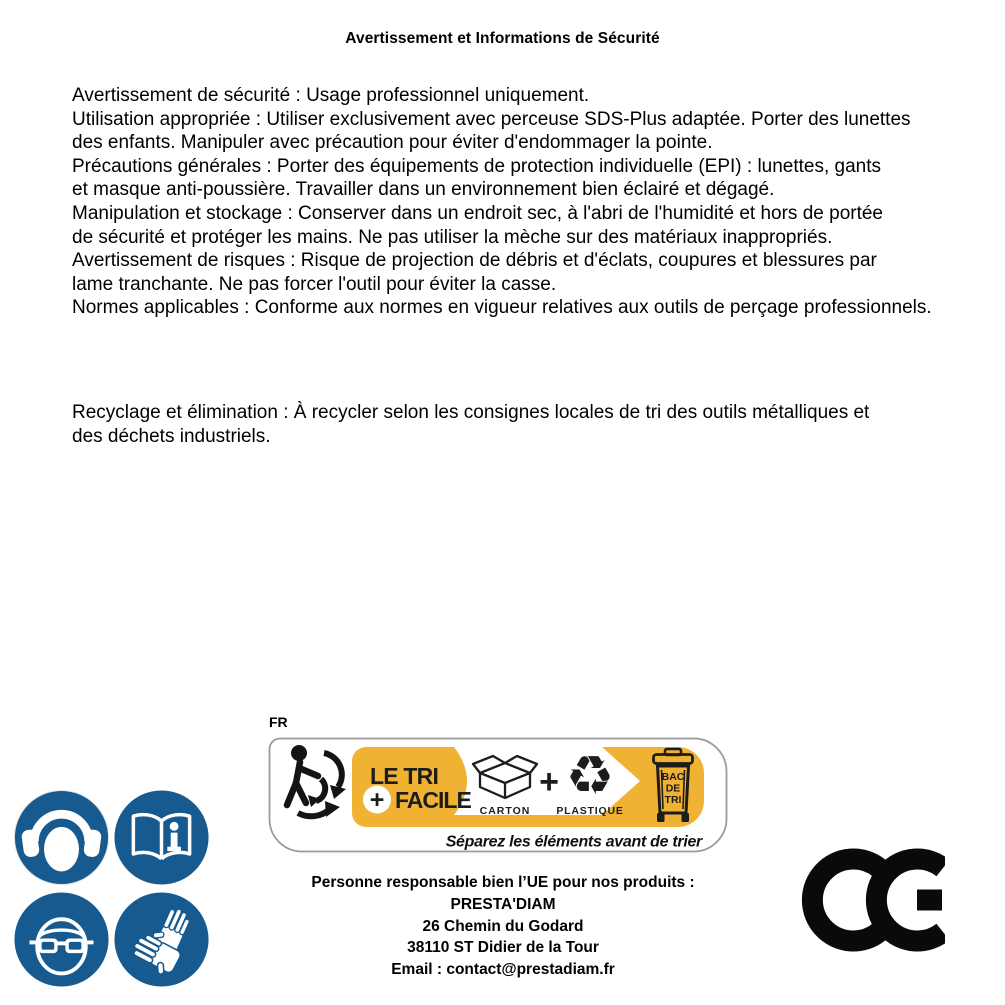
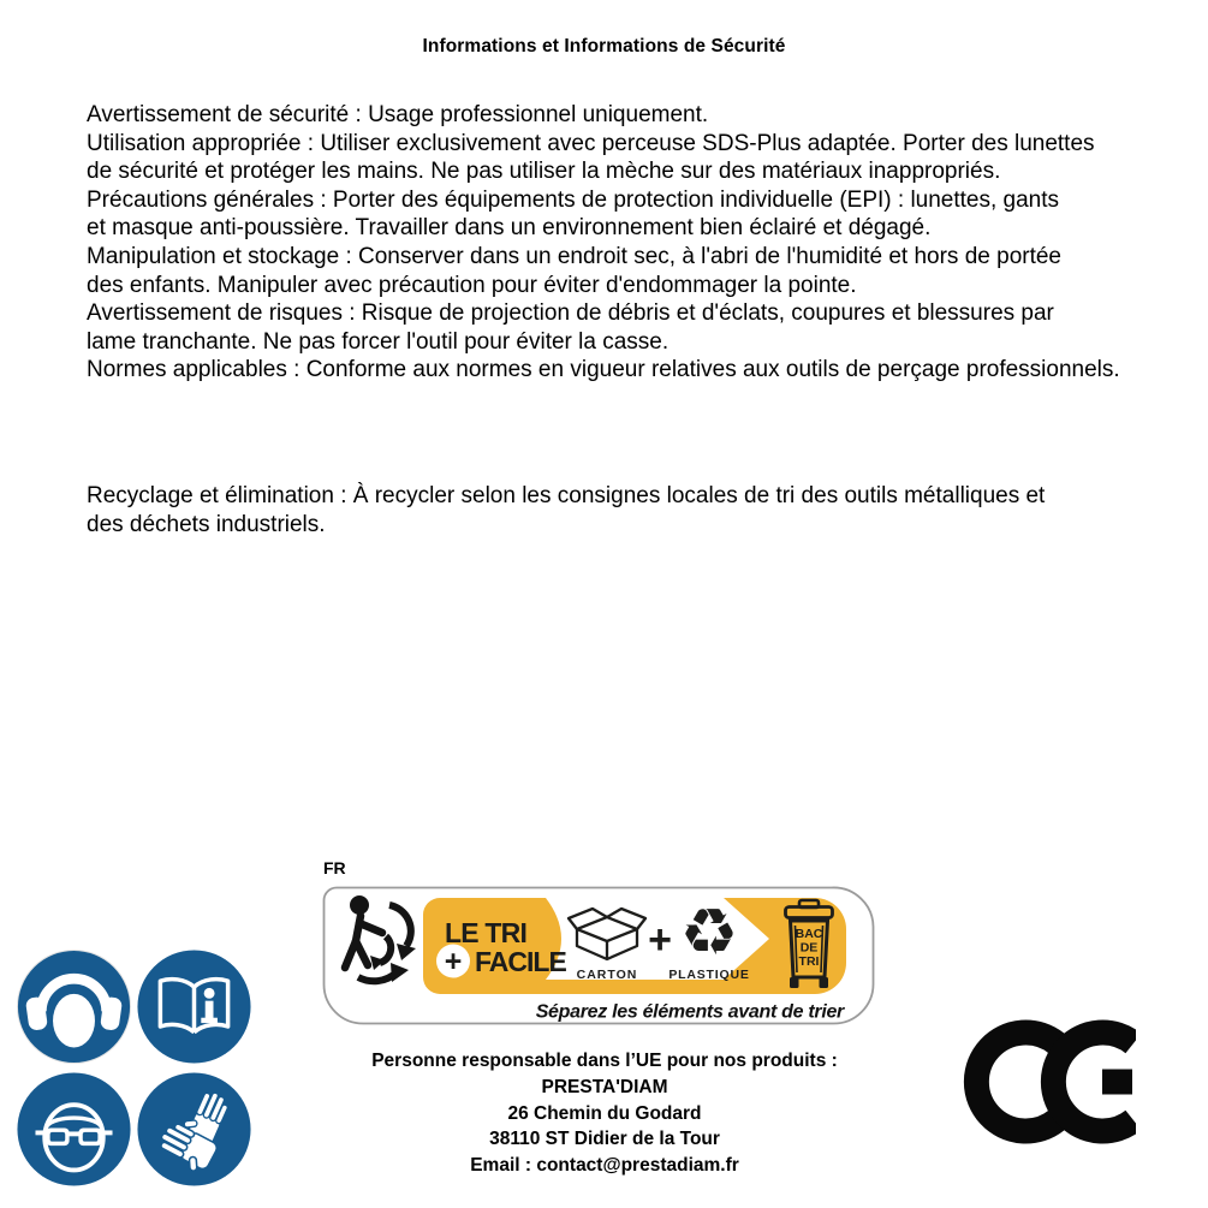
- Avertissement et Informations de Sécurité
+ Informations et Informations de Sécurité
  Avertissement de sécurité : Usage professionnel uniquement.
  Utilisation appropriée : Utiliser exclusivement avec perceuse SDS-Plus adaptée. Porter des lunettes
- des enfants. Manipuler avec précaution pour éviter d'endommager la pointe.
+ de sécurité et protéger les mains. Ne pas utiliser la mèche sur des matériaux inappropriés.
  Précautions générales : Porter des équipements de protection individuelle (EPI) : lunettes, gants
  et masque anti-poussière. Travailler dans un environnement bien éclairé et dégagé.
  Manipulation et stockage : Conserver dans un endroit sec, à l'abri de l'humidité et hors de portée
- de sécurité et protéger les mains. Ne pas utiliser la mèche sur des matériaux inappropriés.
+ des enfants. Manipuler avec précaution pour éviter d'endommager la pointe.
  Avertissement de risques : Risque de projection de débris et d'éclats, coupures et blessures par
  lame tranchante. Ne pas forcer l'outil pour éviter la casse.
  Normes applicables : Conforme aux normes en vigueur relatives aux outils de perçage professionnels.
  Recyclage et élimination : À recycler selon les consignes locales de tri des outils métalliques et
  des déchets industriels.
  FR
  LE TRI
  +
  FACILE
  CARTON
  +
  ♻
  PLASTIQUE
  BAC
  DE
  TRI
  Séparez les éléments avant de trier
- Personne responsable bien l’UE pour nos produits :
+ Personne responsable dans l’UE pour nos produits :
  PRESTA'DIAM
  26 Chemin du Godard
  38110 ST Didier de la Tour
  Email : contact@prestadiam.fr
